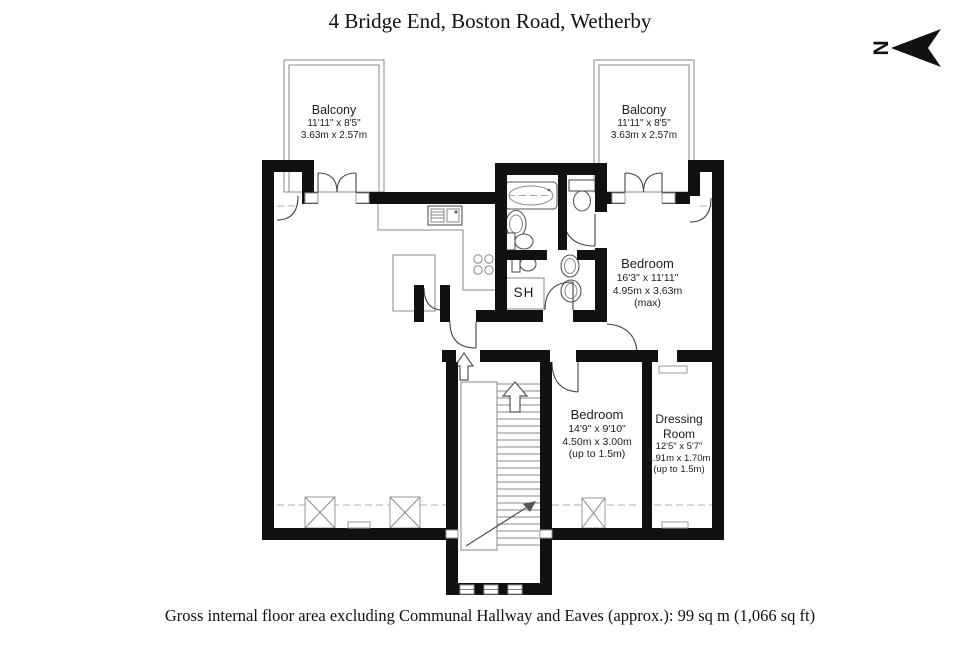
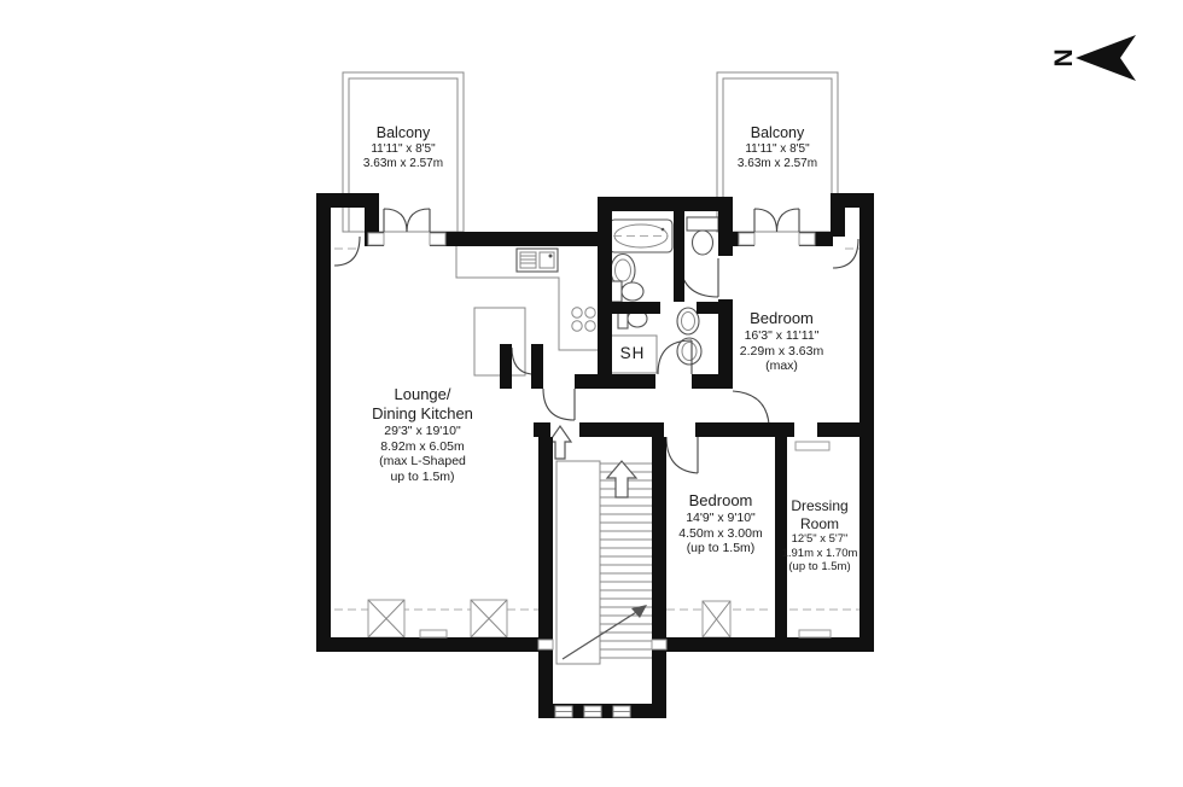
- 4 Bridge End, Boston Road, Wetherby
  Balcony
  11'11" x 8'5"
  3.63m x 2.57m
  Balcony
  11'11" x 8'5"
  3.63m x 2.57m
+ Lounge/
+ Dining Kitchen
+ 29'3" x 19'10"
+ 8.92m x 6.05m
+ (max L-Shaped
+ up to 1.5m)
  Bedroom
  16'3" x 11'11"
- 4.95m x 3.63m
+ 2.29m x 3.63m
  (max)
  Bedroom
  14'9" x 9'10"
  4.50m x 3.00m
  (up to 1.5m)
  Dressing
  Room
  12'5" x 5'7"
  1.91m x 1.70m
  (up to 1.5m)
  SH
- Gross internal floor area excluding Communal Hallway and Eaves (approx.): 99 sq m (1,066 sq ft)
